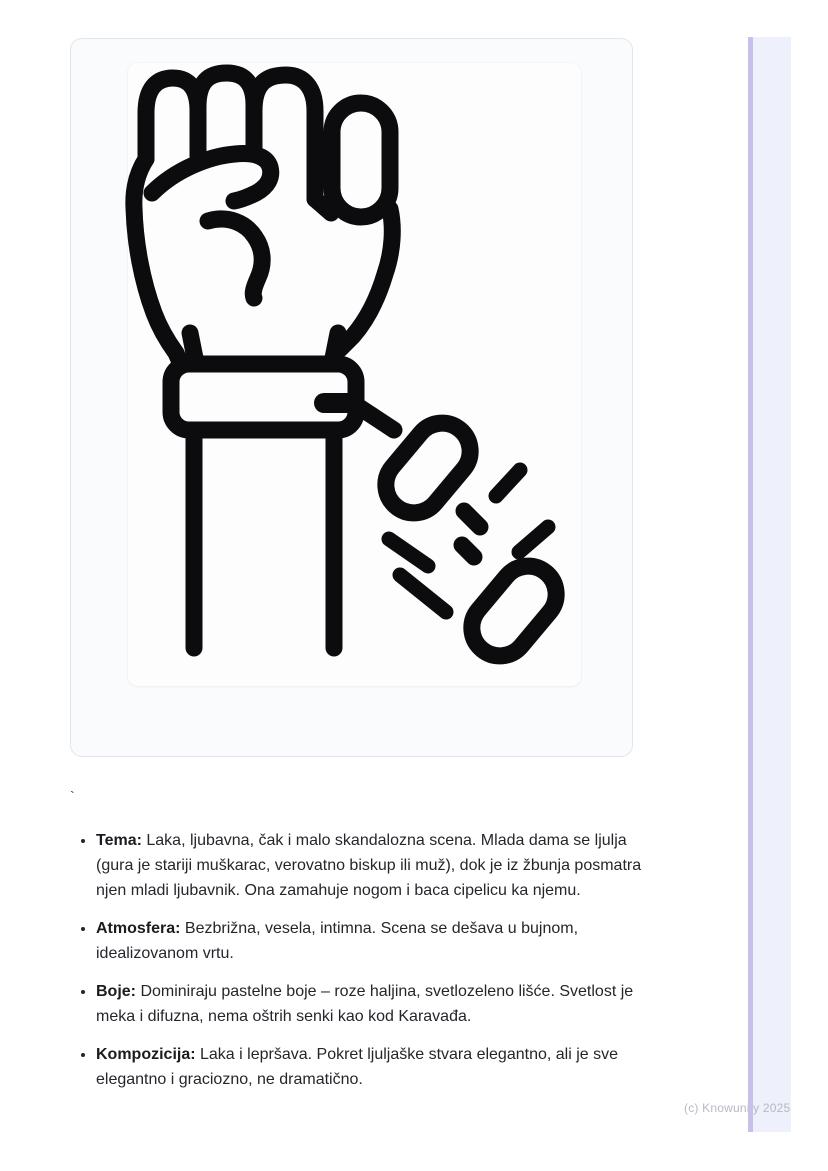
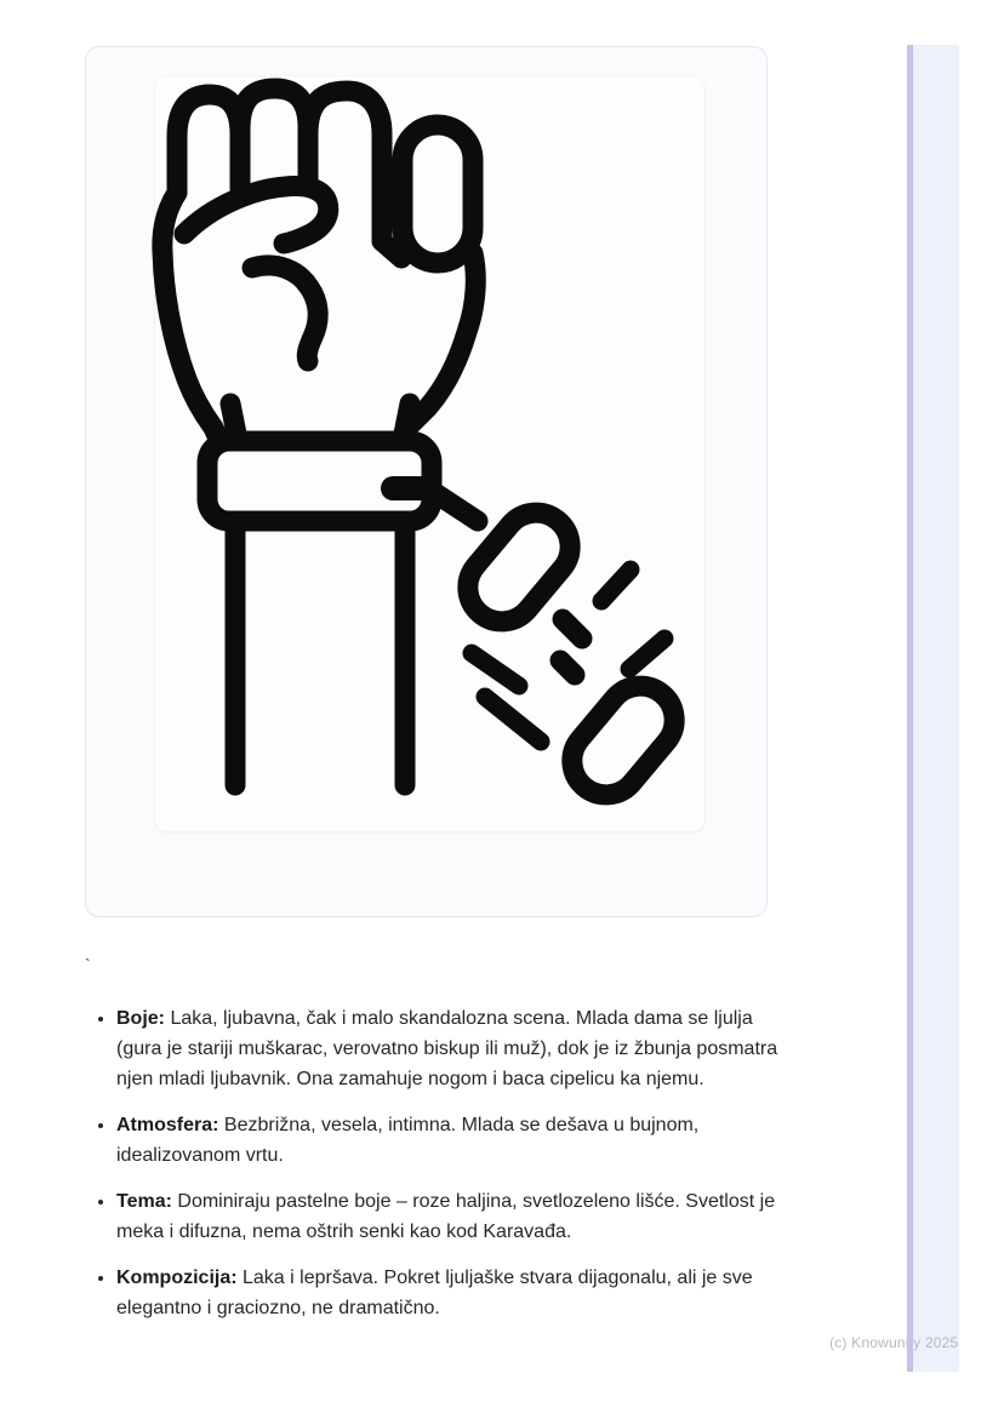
  `
- Tema: Laka, ljubavna, čak i malo skandalozna scena. Mlada dama se ljulja (gura je stariji muškarac, verovatno biskup ili muž), dok je iz žbunja posmatra njen mladi ljubavnik. Ona zamahuje nogom i baca cipelicu ka njemu.
+ Boje: Laka, ljubavna, čak i malo skandalozna scena. Mlada dama se ljulja (gura je stariji muškarac, verovatno biskup ili muž), dok je iz žbunja posmatra njen mladi ljubavnik. Ona zamahuje nogom i baca cipelicu ka njemu.
- Atmosfera: Bezbrižna, vesela, intimna. Scena se dešava u bujnom, idealizovanom vrtu.
+ Atmosfera: Bezbrižna, vesela, intimna. Mlada se dešava u bujnom, idealizovanom vrtu.
- Boje: Dominiraju pastelne boje – roze haljina, svetlozeleno lišće. Svetlost je meka i difuzna, nema oštrih senki kao kod Karavađa.
+ Tema: Dominiraju pastelne boje – roze haljina, svetlozeleno lišće. Svetlost je meka i difuzna, nema oštrih senki kao kod Karavađa.
- Kompozicija: Laka i lepršava. Pokret ljuljaške stvara elegantno, ali je sve elegantno i graciozno, ne dramatično.
+ Kompozicija: Laka i lepršava. Pokret ljuljaške stvara dijagonalu, ali je sve elegantno i graciozno, ne dramatično.
  (c) Knowuny 2025
